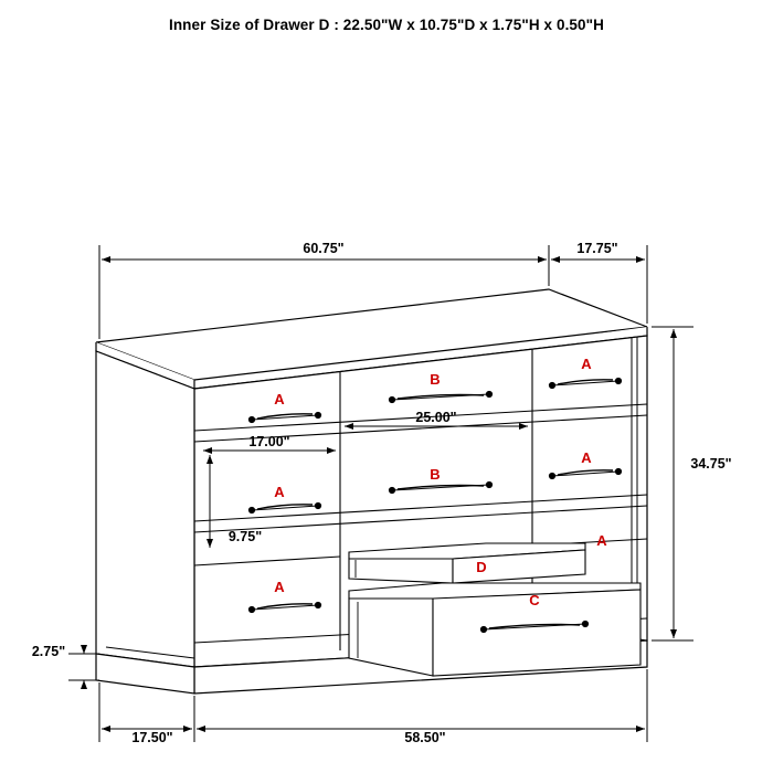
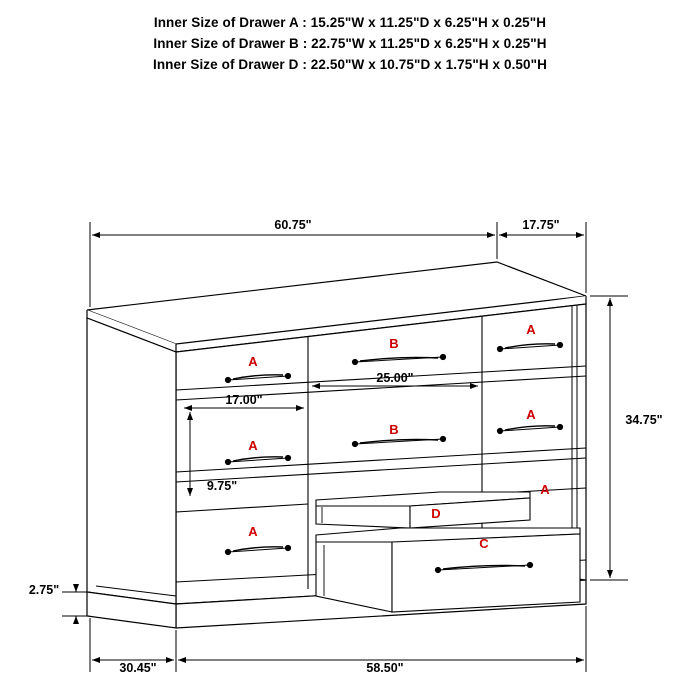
+ Inner Size of Drawer A : 15.25"W x 11.25"D x 6.25"H x 0.25"H
+ Inner Size of Drawer B : 22.75"W x 11.25"D x 6.25"H x 0.25"H
  Inner Size of Drawer D : 22.50"W x 10.75"D x 1.75"H x 0.50"H
  60.75"
  17.75"
  17.00"
  25.00"
  9.75"
  34.75"
  2.75"
- 17.50"
+ 30.45"
  58.50"
  A
  B
  A
  A
  B
  A
  A
  A
  D
  C
